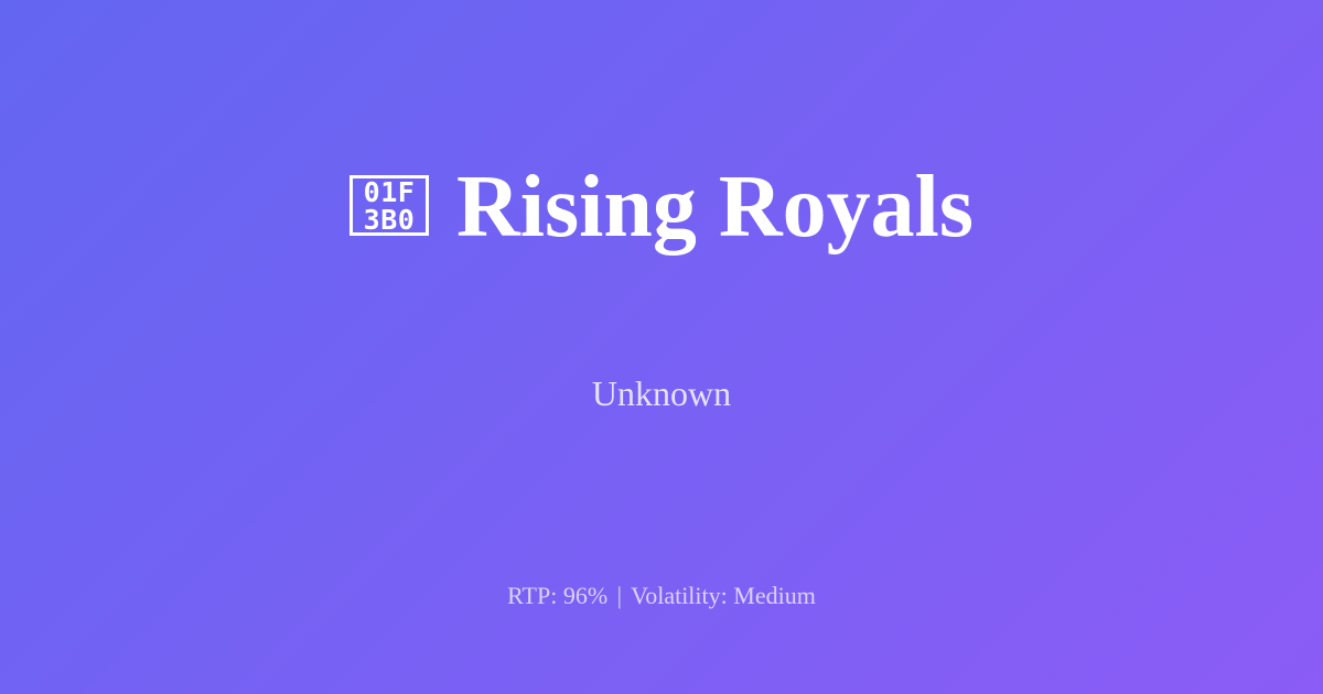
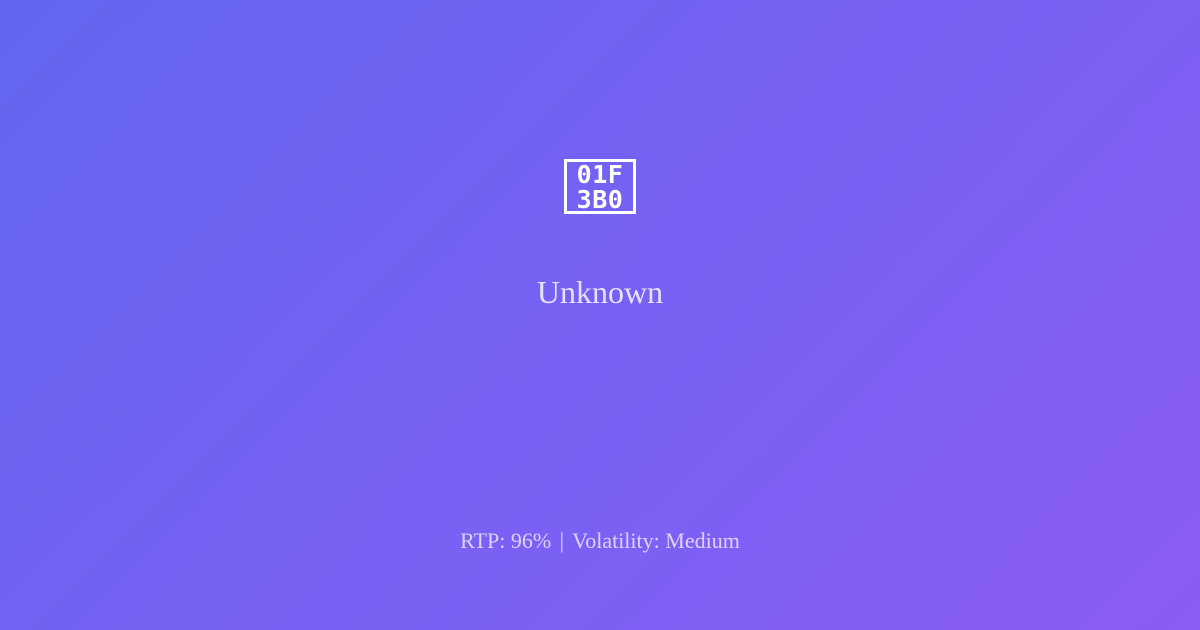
  01F
  3B0
- Rising Royals
  Unknown
  RTP: 96% | Volatility: Medium
